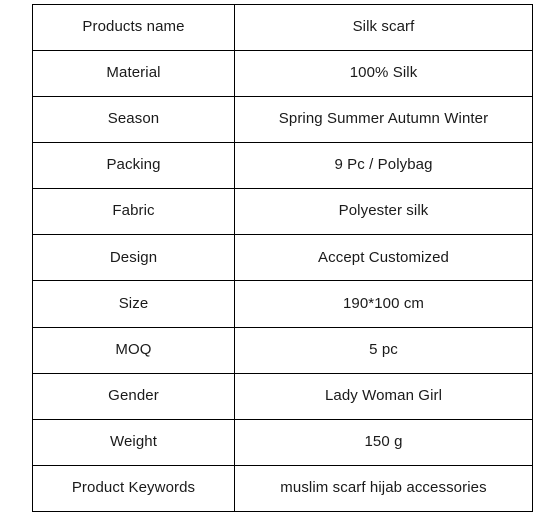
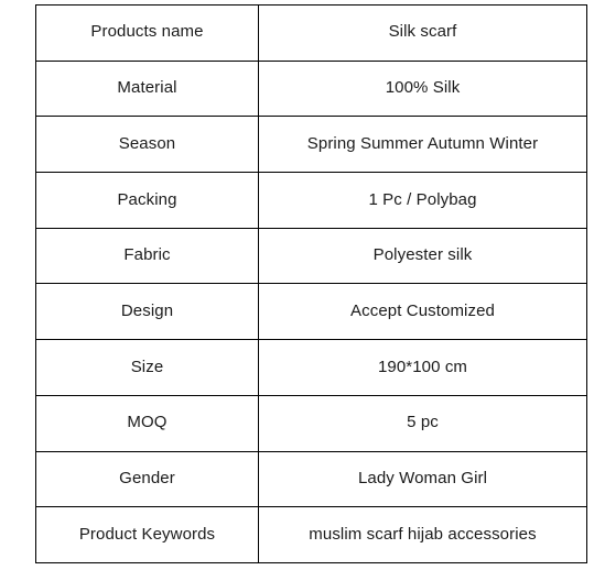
  Products name	Silk scarf
  Material	100% Silk
  Season	Spring Summer Autumn Winter
- Packing	9 Pc / Polybag
+ Packing	1 Pc / Polybag
  Fabric	Polyester silk
  Design	Accept Customized
  Size	190*100 cm
  MOQ	5 pc
  Gender	Lady Woman Girl
- Weight	150 g
  Product Keywords	muslim scarf hijab accessories
